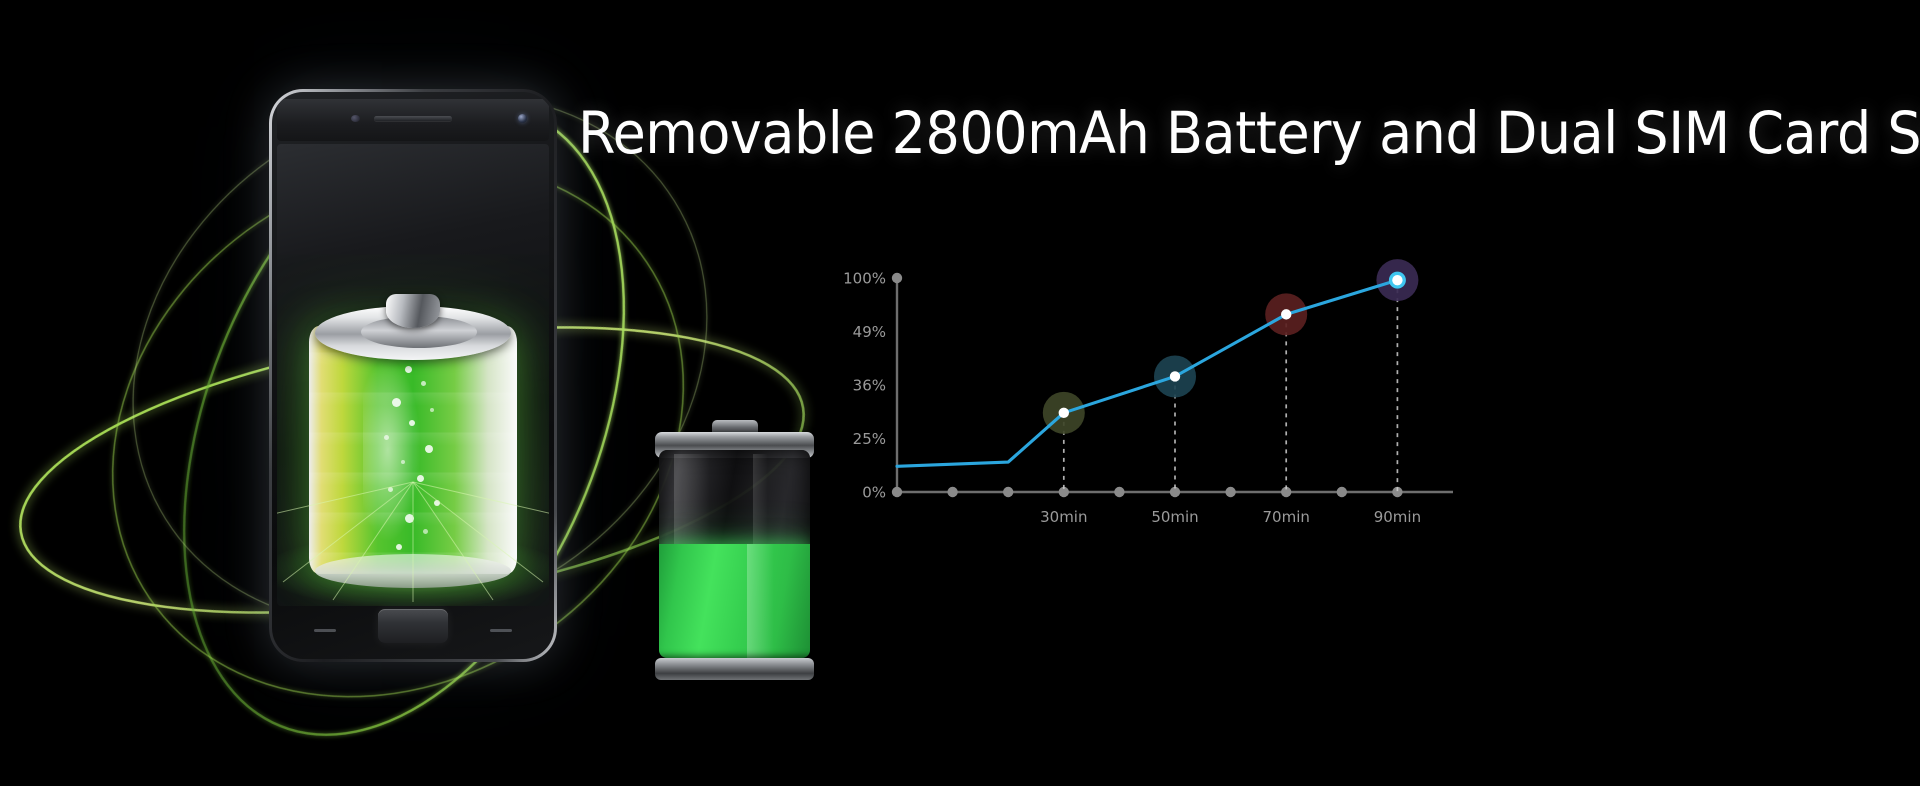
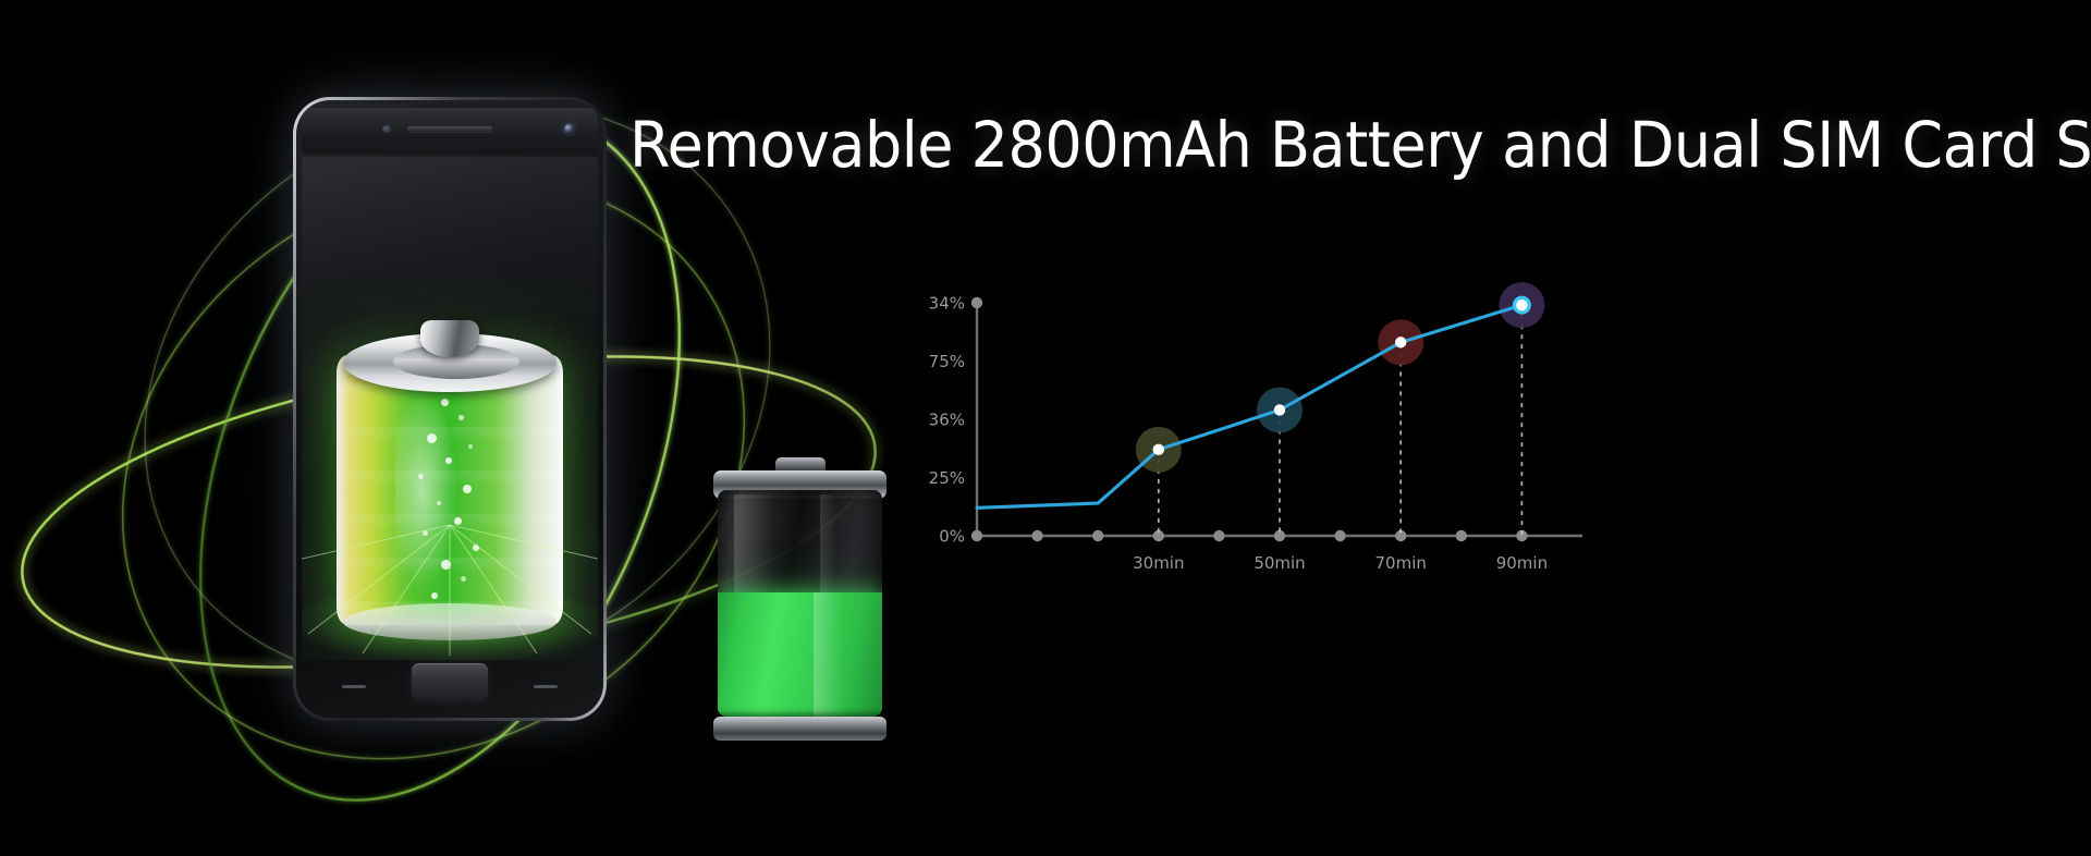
  Removable 2800mAh Battery and Dual SIM Card S
  0%
  25%
  36%
- 49%
+ 75%
- 100%
+ 34%
  30min
  50min
  70min
  90min
